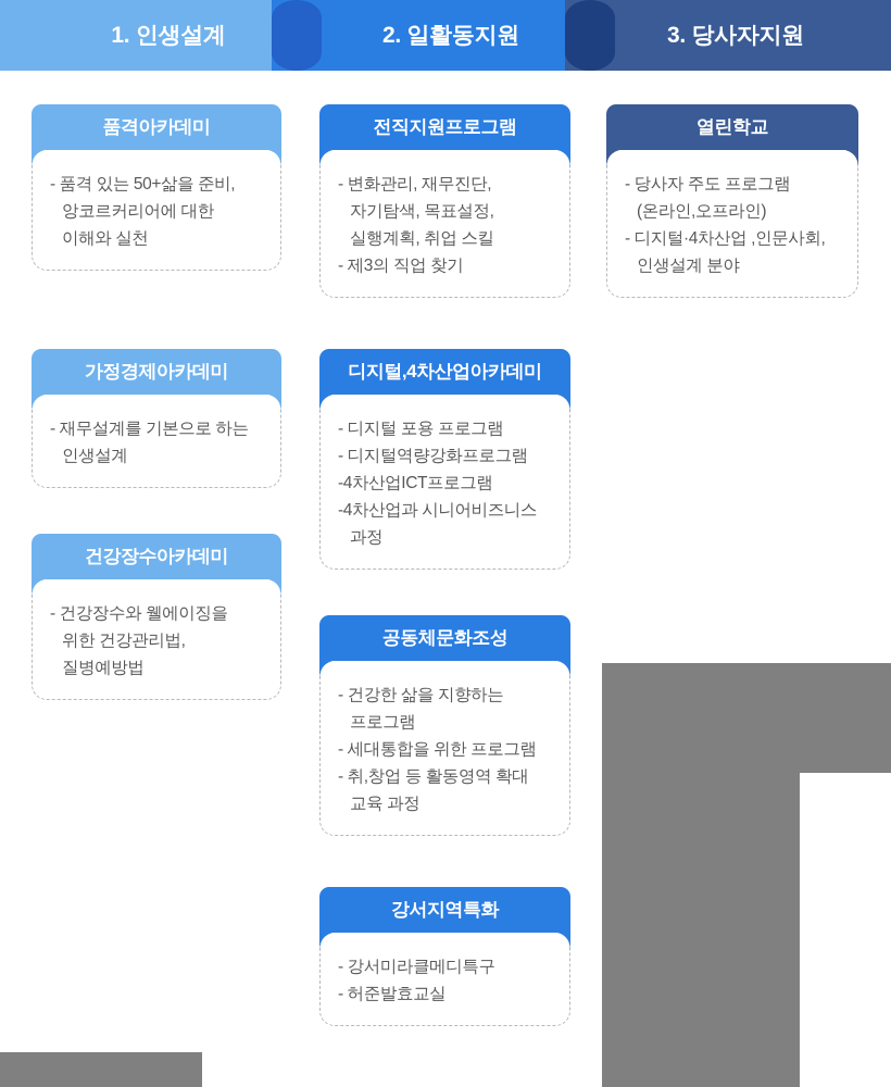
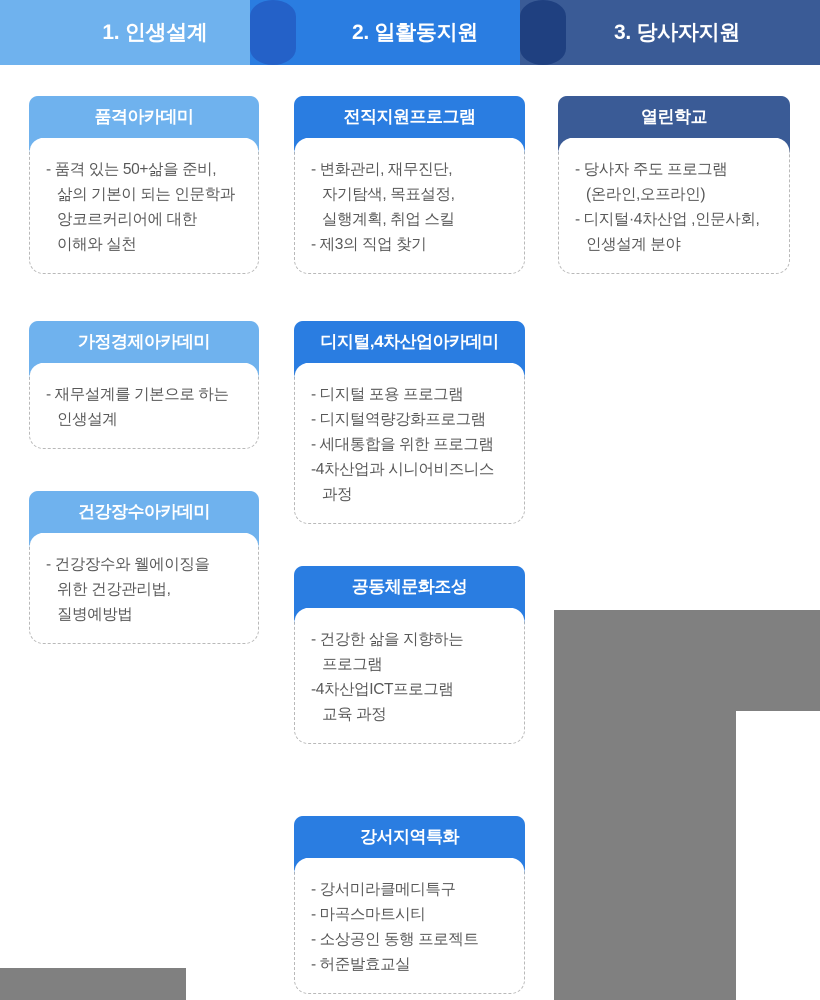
  1. 인생설계
  2. 일활동지원
  3. 당사자지원
  품격아카데미
  - 품격 있는 50+삶을 준비,
+ 삶의 기본이 되는 인문학과
  앙코르커리어에 대한
  이해와 실천
  가정경제아카데미
  - 재무설계를 기본으로 하는
  인생설계
  건강장수아카데미
  - 건강장수와 웰에이징을
  위한 건강관리법,
  질병예방법
  전직지원프로그램
  - 변화관리, 재무진단,
  자기탐색, 목표설정,
  실행계획, 취업 스킬
  - 제3의 직업 찾기
  디지털,4차산업아카데미
  - 디지털 포용 프로그램
  - 디지털역량강화프로그램
- -4차산업ICT프로그램
+ - 세대통합을 위한 프로그램
  -4차산업과 시니어비즈니스
  과정
  공동체문화조성
  - 건강한 삶을 지향하는
  프로그램
- - 세대통합을 위한 프로그램
+ -4차산업ICT프로그램
- - 취,창업 등 활동영역 확대
  교육 과정
  강서지역특화
  - 강서미라클메디특구
+ - 마곡스마트시티
+ - 소상공인 동행 프로젝트
  - 허준발효교실
  열린학교
  - 당사자 주도 프로그램
  (온라인,오프라인)
  - 디지털·4차산업 ,인문사회,
  인생설계 분야
